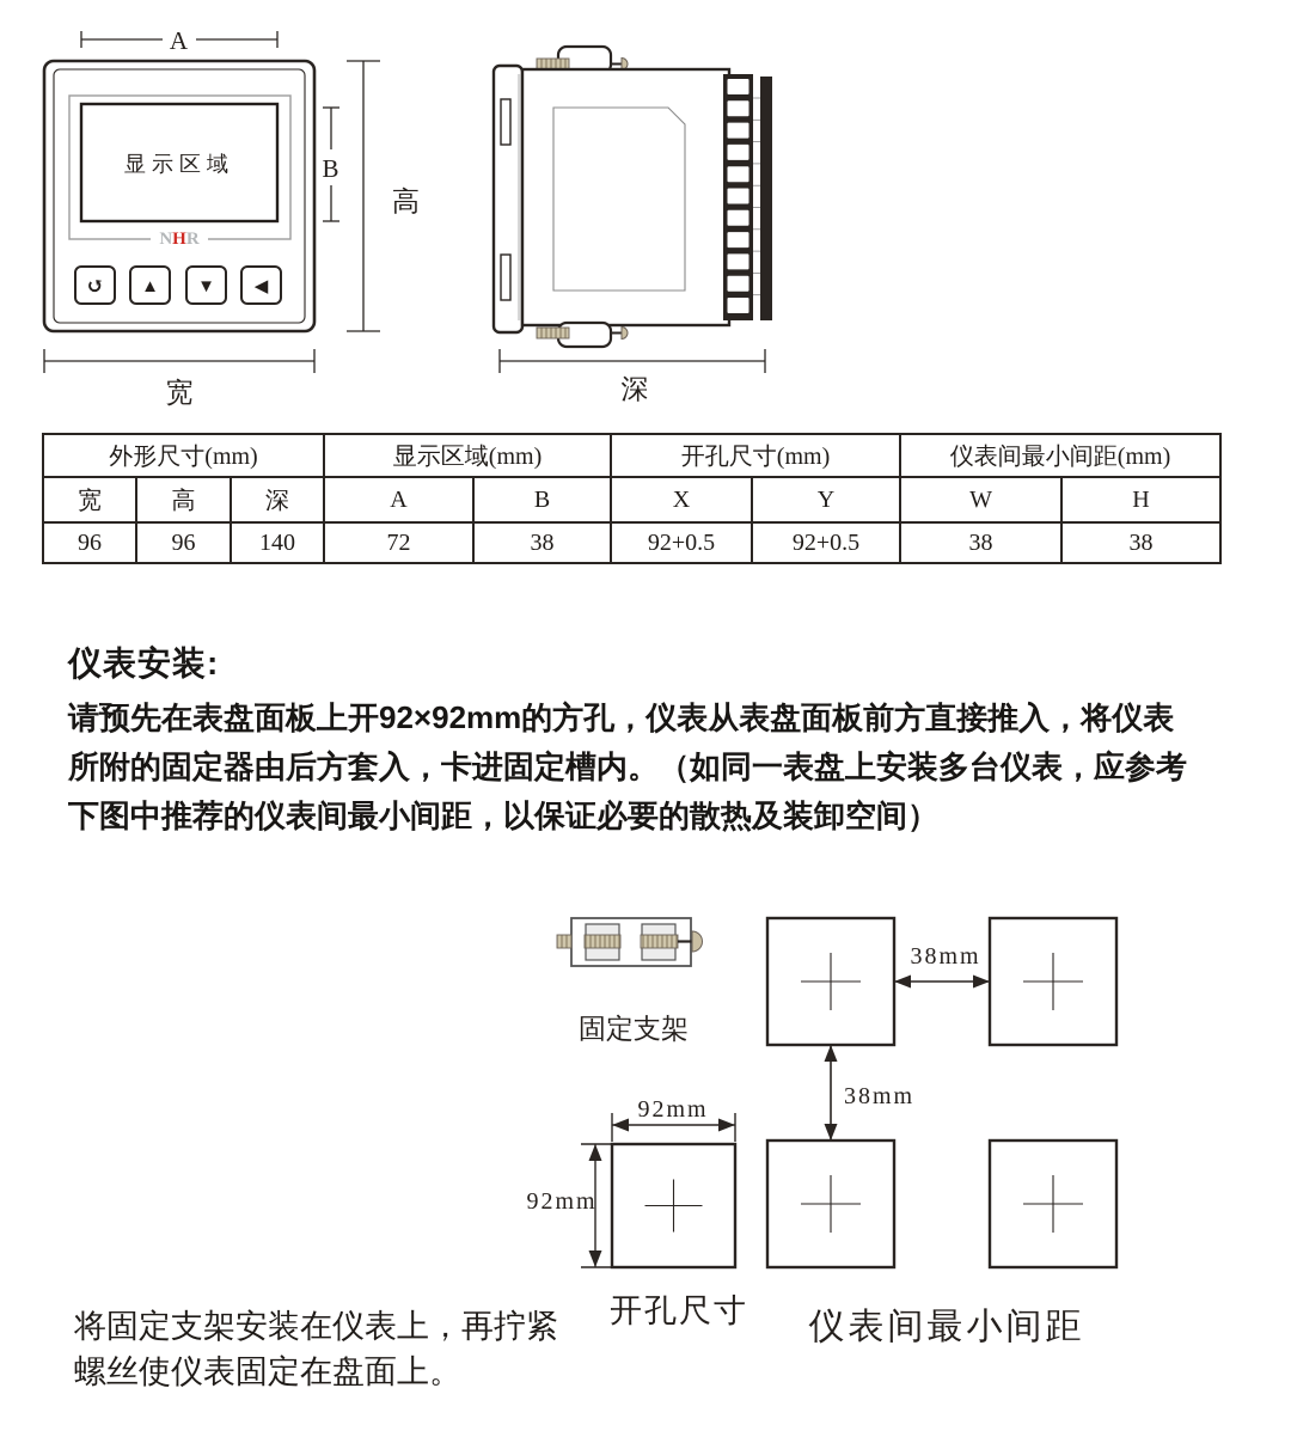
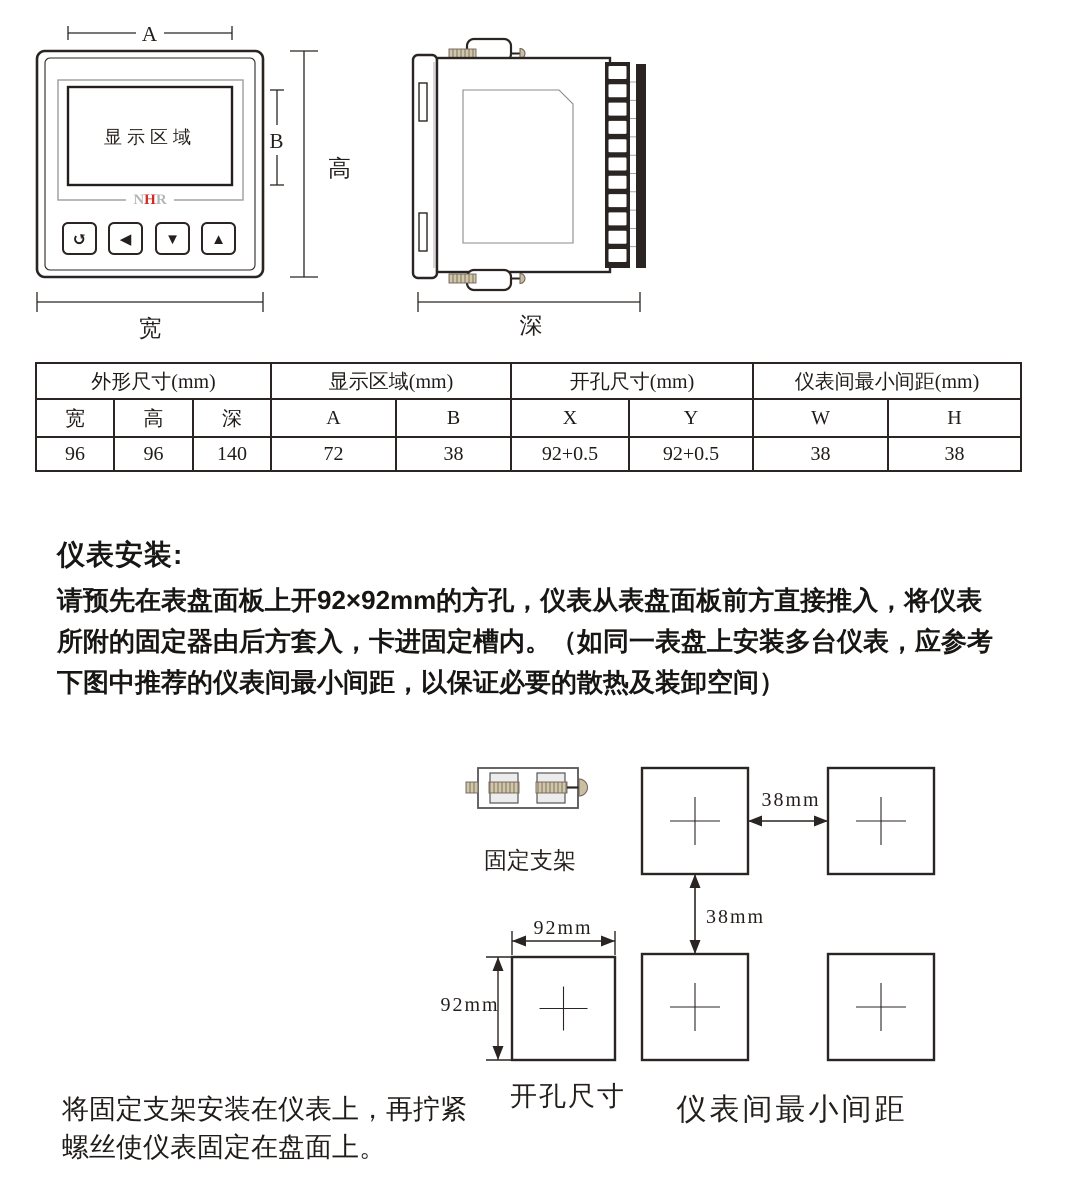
  A
  显示区域
  NHR
  ↺
- ▲
+ ◀
  ▼
- ◀
+ ▲
  B
  高
  宽
  深
  外形尺寸(mm)	显示区域(mm)	开孔尺寸(mm)	仪表间最小间距(mm)
  宽	高	深	A	B	X	Y	W	H
  96	96	140	72	38	92+0.5	92+0.5	38	38
  仪表安装:
  请预先在表盘面板上开92×92mm的方孔，仪表从表盘面板前方直接推入，将仪表
  所附的固定器由后方套入，卡进固定槽内。（如同一表盘上安装多台仪表，应参考
  下图中推荐的仪表间最小间距，以保证必要的散热及装卸空间）
  将固定支架安装在仪表上，再拧紧
  螺丝使仪表固定在盘面上。
  固定支架
  92mm
  92mm
  开孔尺寸
  38mm
  38mm
  仪表间最小间距
